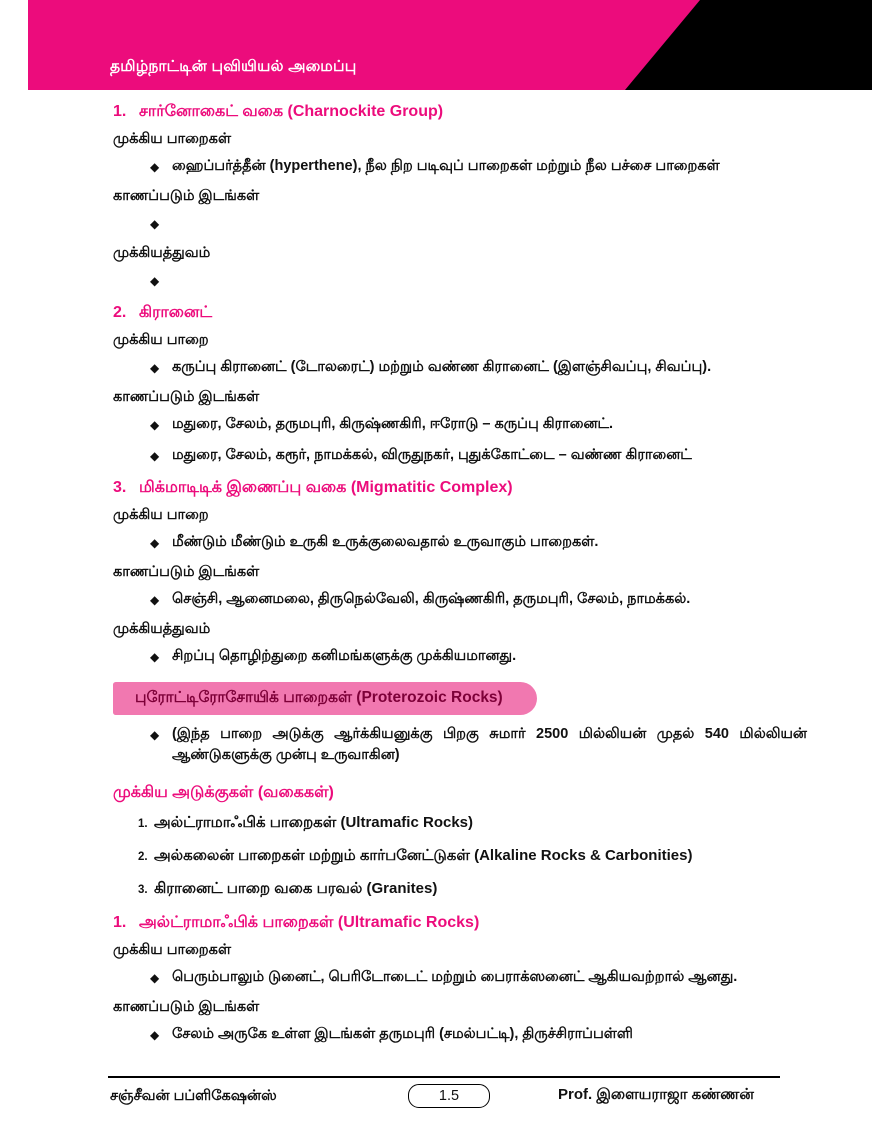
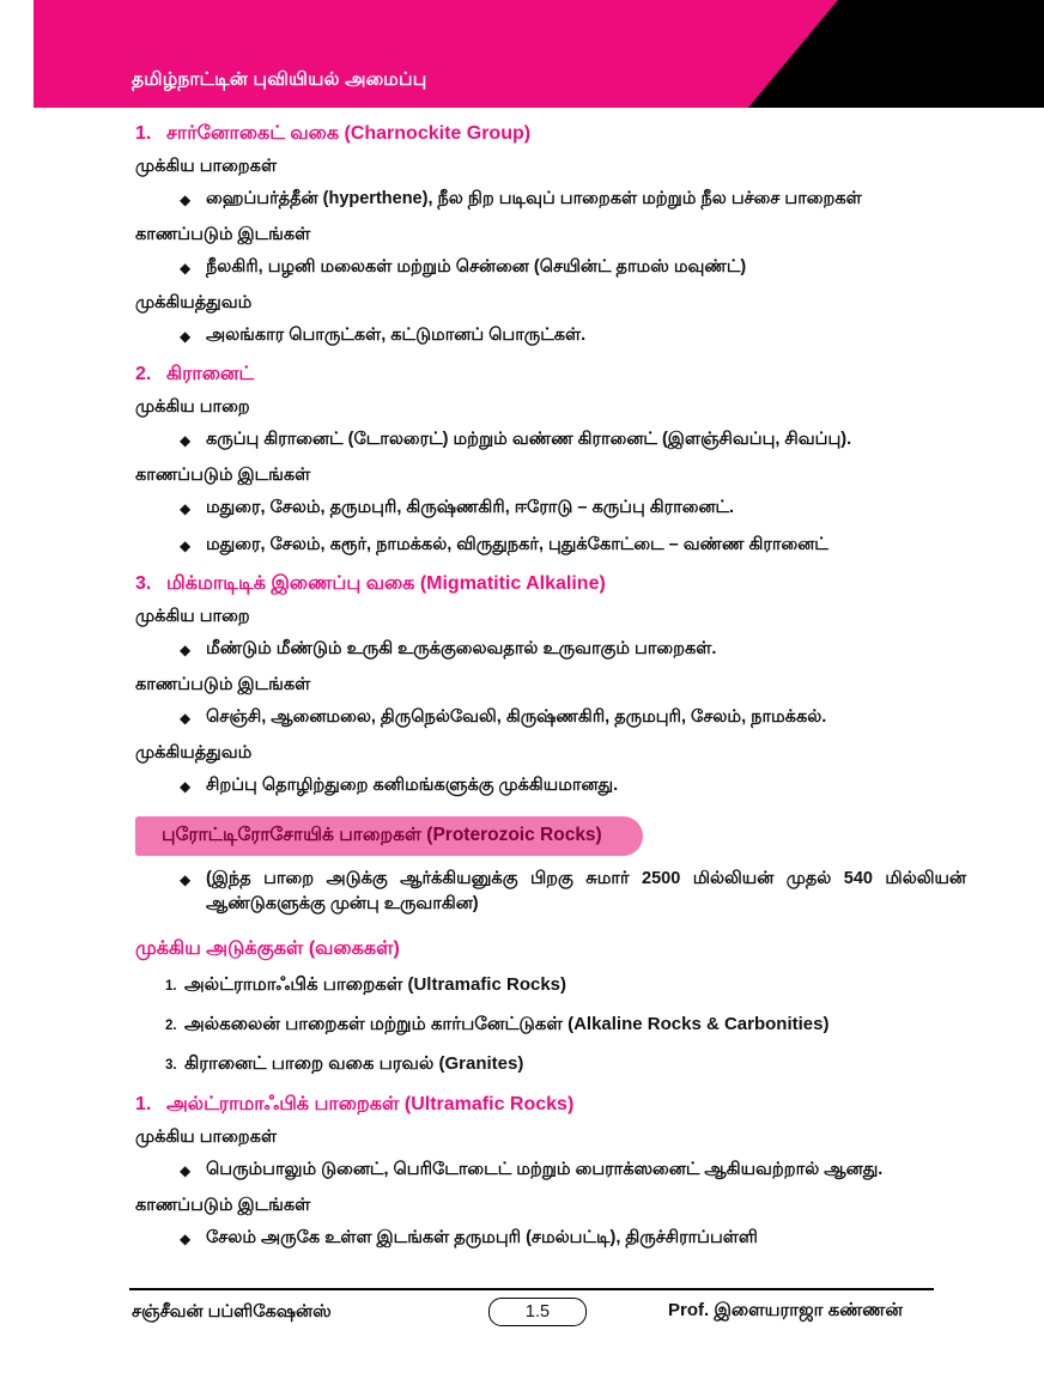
  தமிழ்நாட்டின் புவியியல் அமைப்பு
  1.
  சார்னோகைட் வகை (Charnockite Group)
  முக்கிய பாறைகள்
  ◆
  ஹைப்பர்த்தீன் (hyperthene), நீல நிற படிவுப் பாறைகள் மற்றும் நீல பச்சை பாறைகள்
  காணப்படும் இடங்கள்
  ◆
+ நீலகிரி, பழனி மலைகள் மற்றும் சென்னை (செயின்ட் தாமஸ் மவுண்ட்)
  முக்கியத்துவம்
  ◆
+ அலங்கார பொருட்கள், கட்டுமானப் பொருட்கள்.
  2.
  கிரானைட்
  முக்கிய பாறை
  ◆
  கருப்பு கிரானைட் (டோலரைட்) மற்றும் வண்ண கிரானைட் (இளஞ்சிவப்பு, சிவப்பு).
  காணப்படும் இடங்கள்
  ◆
  மதுரை, சேலம், தருமபுரி, கிருஷ்ணகிரி, ஈரோடு – கருப்பு கிரானைட்.
  ◆
  மதுரை, சேலம், கரூர், நாமக்கல், விருதுநகர், புதுக்கோட்டை – வண்ண கிரானைட்
  3.
- மிக்மாடிடிக் இணைப்பு வகை (Migmatitic Complex)
+ மிக்மாடிடிக் இணைப்பு வகை (Migmatitic Alkaline)
  முக்கிய பாறை
  ◆
  மீண்டும் மீண்டும் உருகி உருக்குலைவதால் உருவாகும் பாறைகள்.
  காணப்படும் இடங்கள்
  ◆
  செஞ்சி, ஆனைமலை, திருநெல்வேலி, கிருஷ்ணகிரி, தருமபுரி, சேலம், நாமக்கல்.
  முக்கியத்துவம்
  ◆
  சிறப்பு தொழிற்துறை கனிமங்களுக்கு முக்கியமானது.
  புரோட்டிரோசோயிக் பாறைகள் (Proterozoic Rocks)
  ◆
  (இந்த பாறை அடுக்கு ஆர்க்கியனுக்கு பிறகு சுமார் 2500 மில்லியன் முதல் 540 மில்லியன் ஆண்டுகளுக்கு முன்பு உருவாகின)
  முக்கிய அடுக்குகள் (வகைகள்)
  1.
  அல்ட்ராமாஃபிக் பாறைகள் (Ultramafic Rocks)
  2.
  அல்கலைன் பாறைகள் மற்றும் கார்பனேட்டுகள் (Alkaline Rocks & Carbonities)
  3.
  கிரானைட் பாறை வகை பரவல் (Granites)
  1.
  அல்ட்ராமாஃபிக் பாறைகள் (Ultramafic Rocks)
  முக்கிய பாறைகள்
  ◆
  பெரும்பாலும் டுனைட், பெரிடோடைட் மற்றும் பைராக்ஸனைட் ஆகியவற்றால் ஆனது.
  காணப்படும் இடங்கள்
  ◆
  சேலம் அருகே உள்ள இடங்கள் தருமபுரி (சமல்பட்டி), திருச்சிராப்பள்ளி
  சஞ்சீவன் பப்ளிகேஷன்ஸ்
  1.5
  Prof. இளையராஜா கண்ணன்
